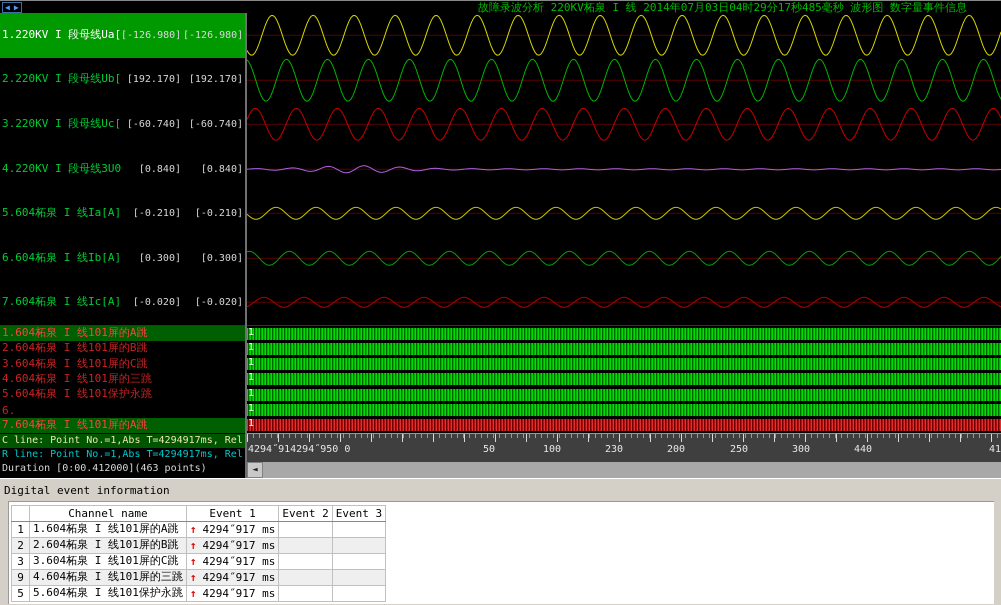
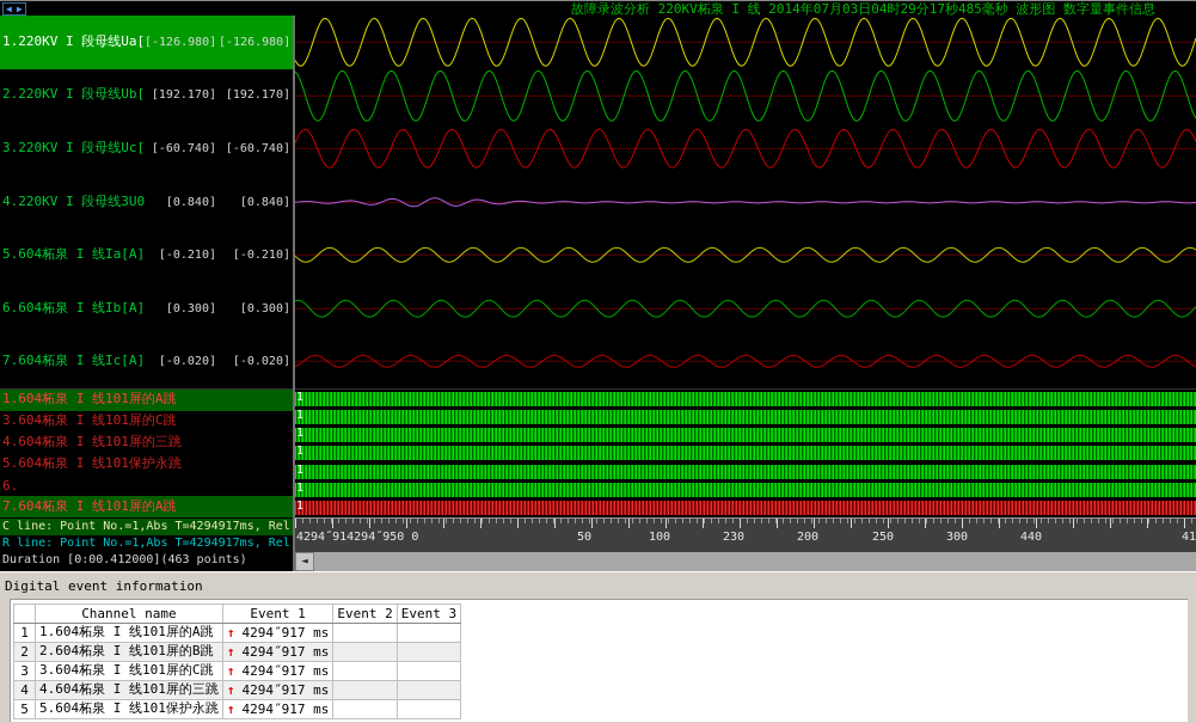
  ◀
  ▶
  故障录波分析 220KV柘泉 I 线 2014年07月03日04时29分17秒485毫秒 波形图 数字量事件信息
  1.220KV I 段母线Ua[
  [-126.980]
  [-126.980]
  2.220KV I 段母线Ub[
  [192.170]
  [192.170]
  3.220KV I 段母线Uc[
  [-60.740]
  [-60.740]
  4.220KV I 段母线3U0
  [0.840]
  [0.840]
  5.604柘泉 I 线Ia[A]
  [-0.210]
  [-0.210]
  6.604柘泉 I 线Ib[A]
  [0.300]
  [0.300]
  7.604柘泉 I 线Ic[A]
  [-0.020]
  [-0.020]
  1.604柘泉 I 线101屏的A跳
- 2.604柘泉 I 线101屏的B跳
  3.604柘泉 I 线101屏的C跳
  4.604柘泉 I 线101屏的三跳
  5.604柘泉 I 线101保护永跳
  6.
  7.604柘泉 I 线101屏的A跳
  C line: Point No.=1,Abs T=4294917ms, Rel
  R line: Point No.=1,Abs T=4294917ms, Rel
  Duration [0:00.412000](463 points)
  1
  1
  1
  1
  1
  1
  1
  4294˝914294˝950 0
  50
  100
  230
  200
  250
  300
  440
  41
  ◄
  Digital event information
  	Channel name	Event 1	Event 2	Event 3
  1	1.604柘泉 I 线101屏的A跳	↑ 4294˝917 ms
  2	2.604柘泉 I 线101屏的B跳	↑ 4294˝917 ms
  3	3.604柘泉 I 线101屏的C跳	↑ 4294˝917 ms
- 9	4.604柘泉 I 线101屏的三跳	↑ 4294˝917 ms
+ 4	4.604柘泉 I 线101屏的三跳	↑ 4294˝917 ms
  5	5.604柘泉 I 线101保护永跳	↑ 4294˝917 ms
